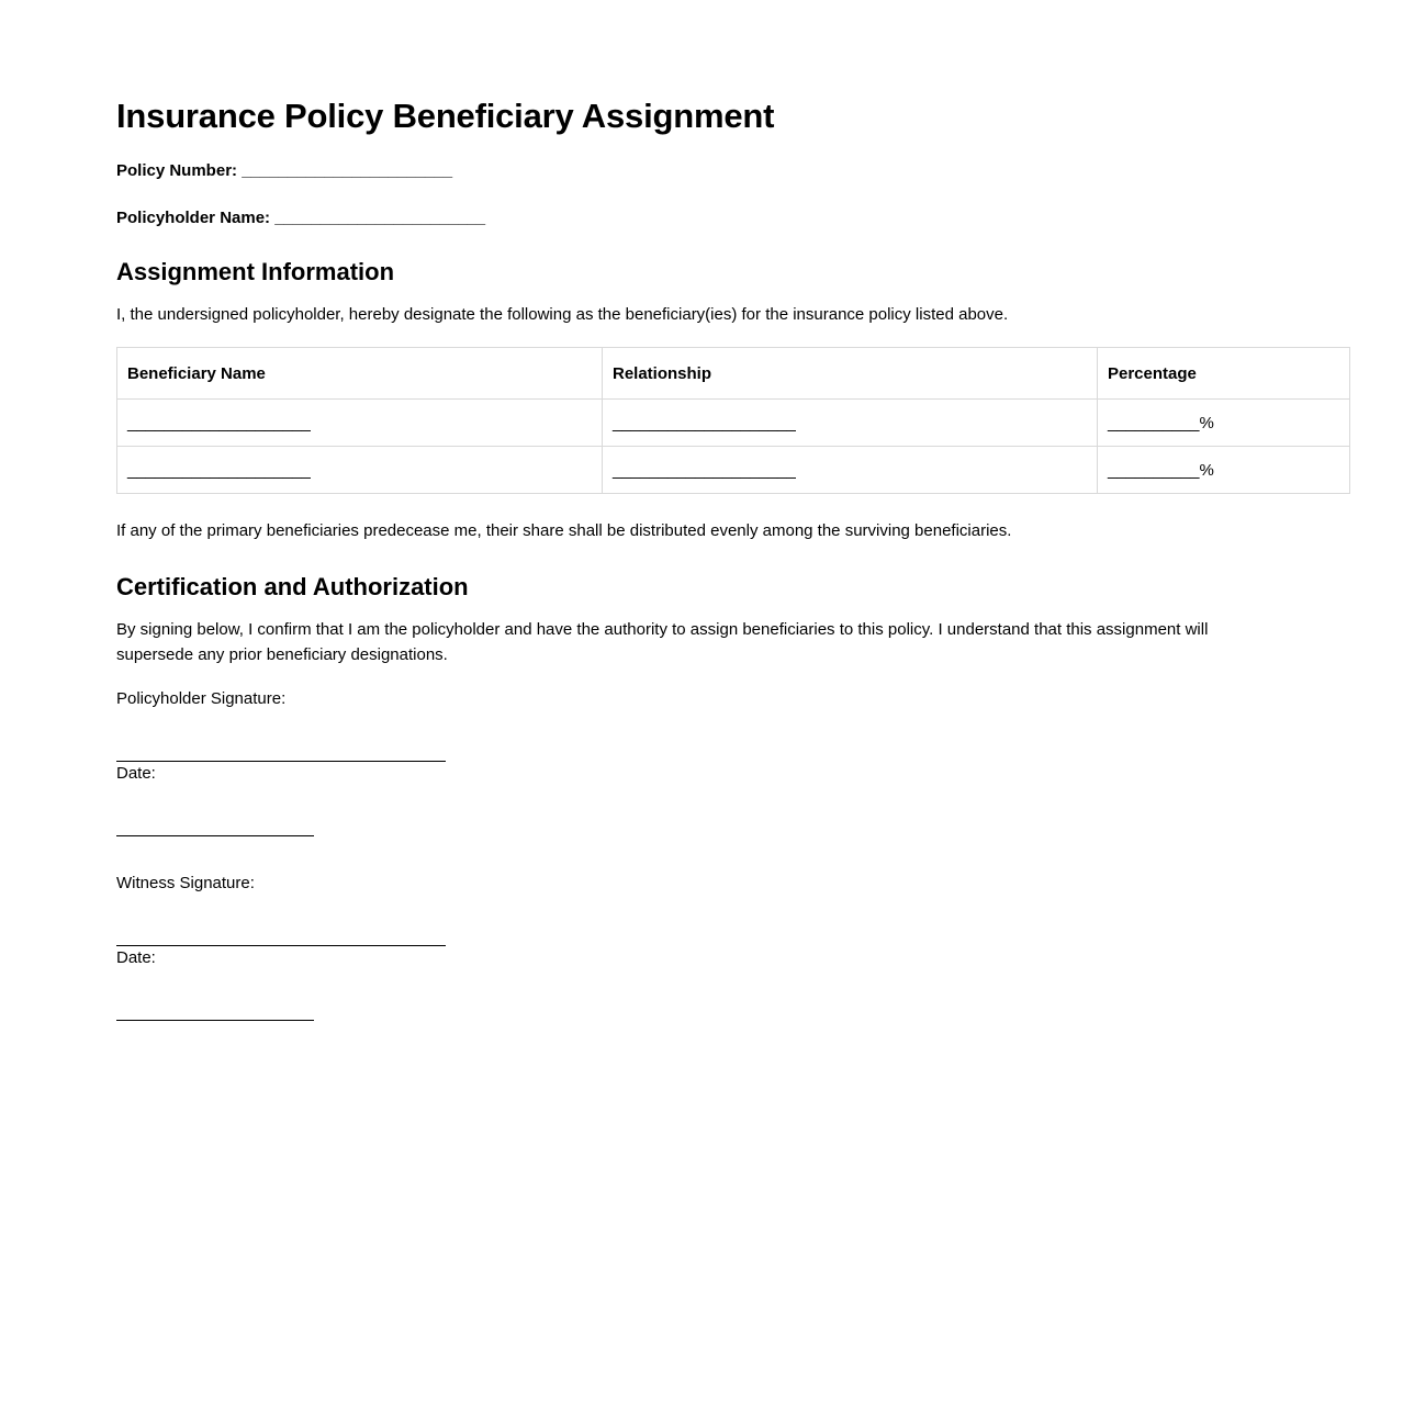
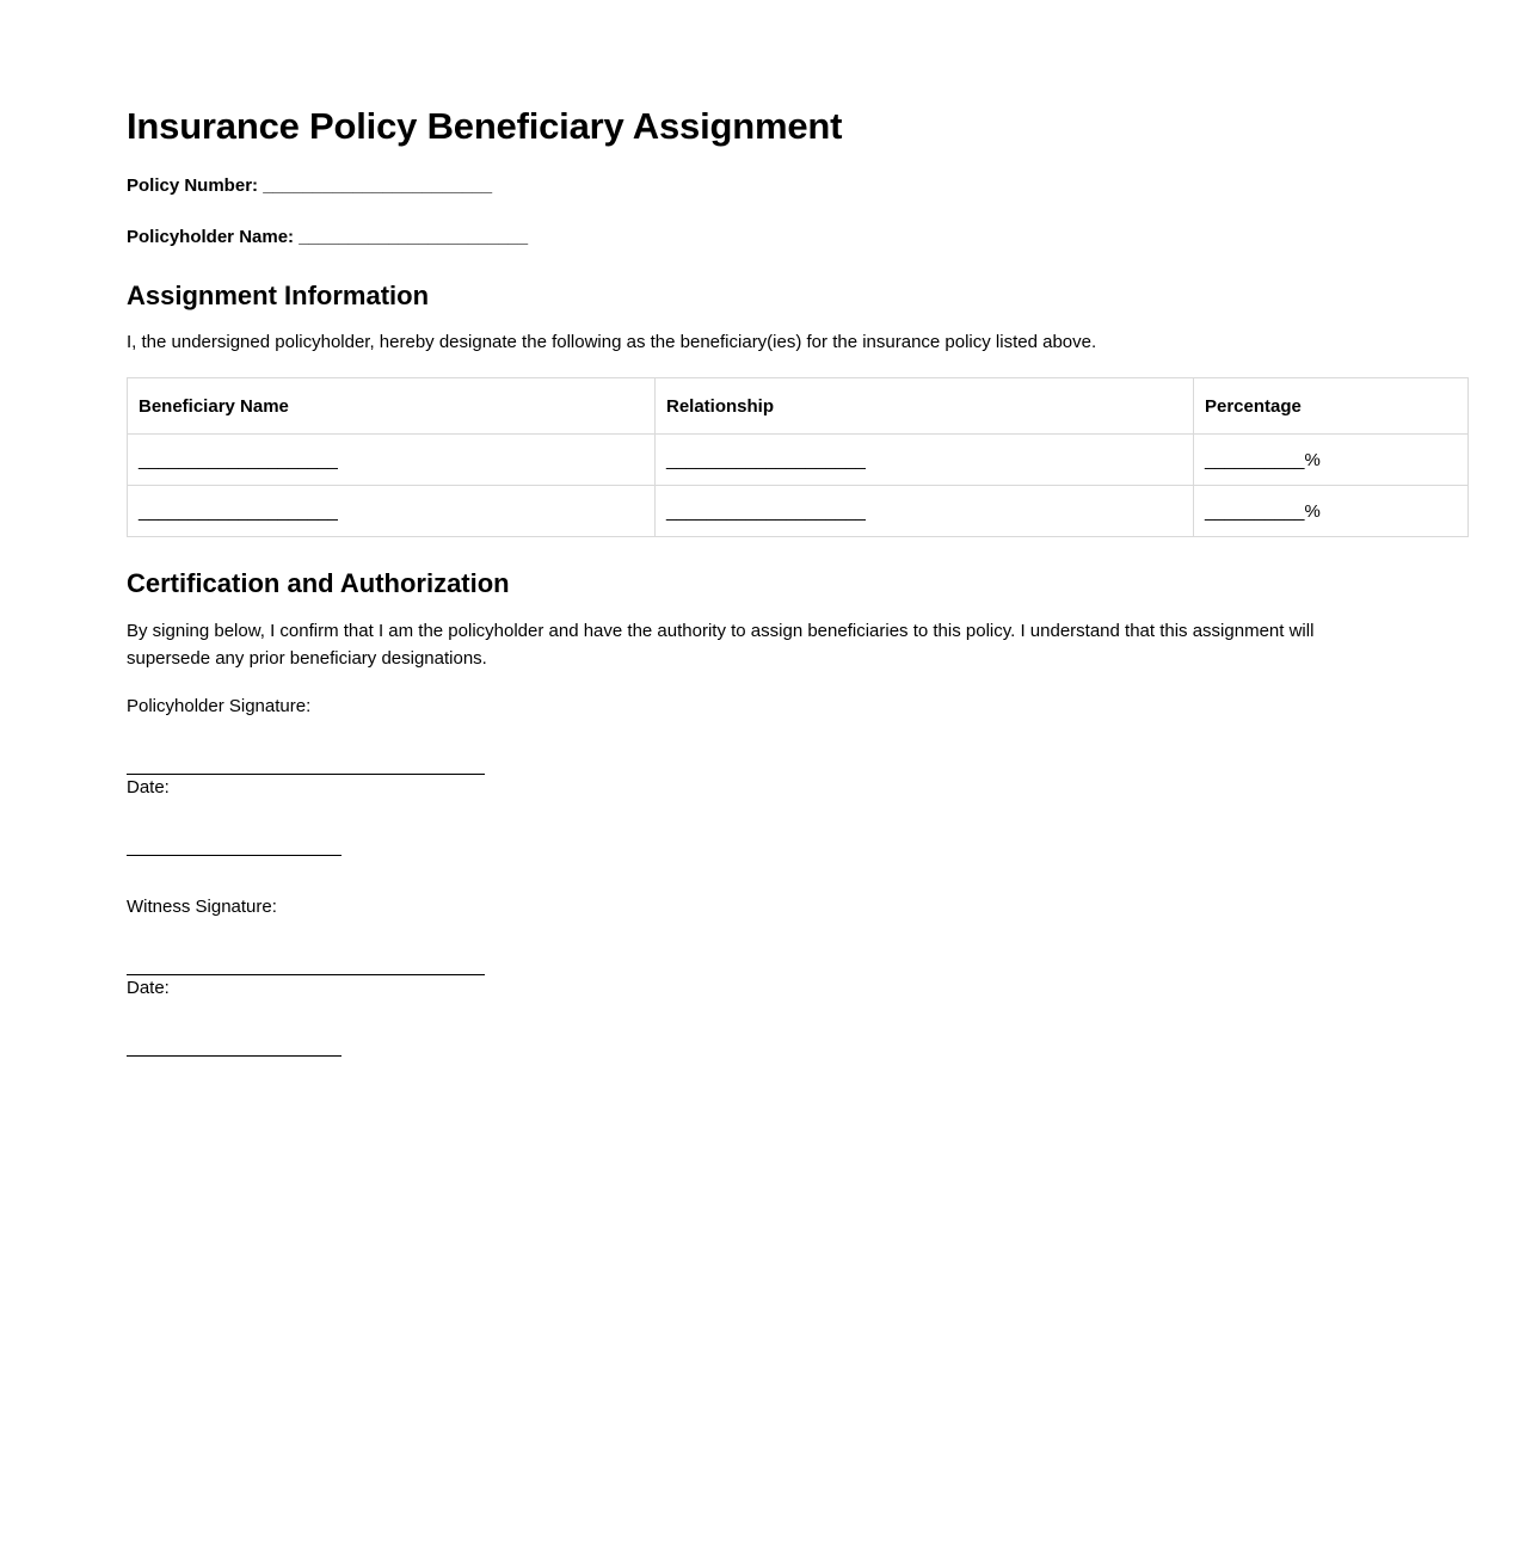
  Insurance Policy Beneficiary Assignment
  Policy Number: _______________________
  Policyholder Name: _______________________
  Assignment Information
  I, the undersigned policyholder, hereby designate the following as the beneficiary(ies) for the insurance policy listed above.
  Beneficiary Name	Relationship	Percentage
  ____________________	____________________	__________%
  ____________________	____________________	__________%
- If any of the primary beneficiaries predecease me, their share shall be distributed evenly among the surviving beneficiaries.
  Certification and Authorization
  By signing below, I confirm that I am the policyholder and have the authority to assign beneficiaries to this policy. I understand that this assignment will supersede any prior beneficiary designations.
  Policyholder Signature:
  Date:
  Witness Signature:
  Date:
